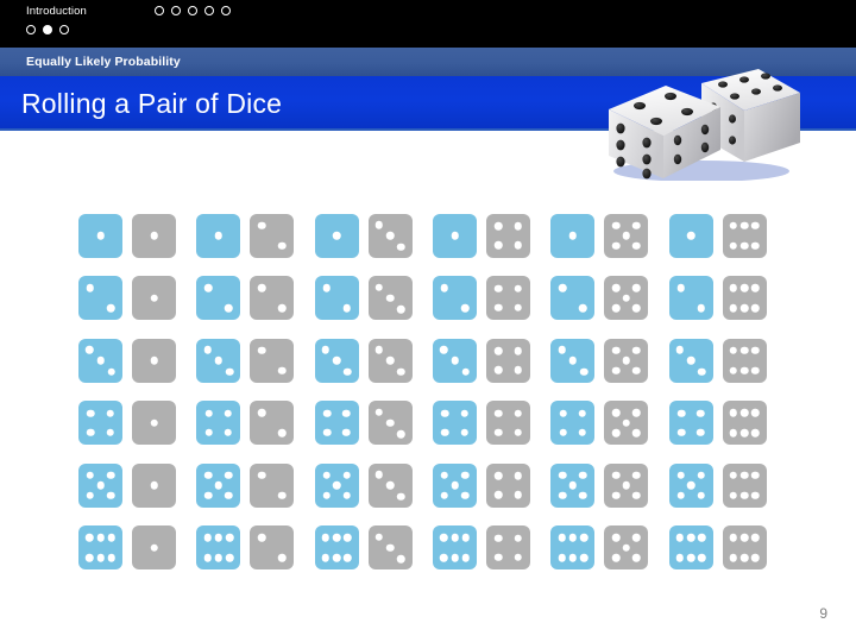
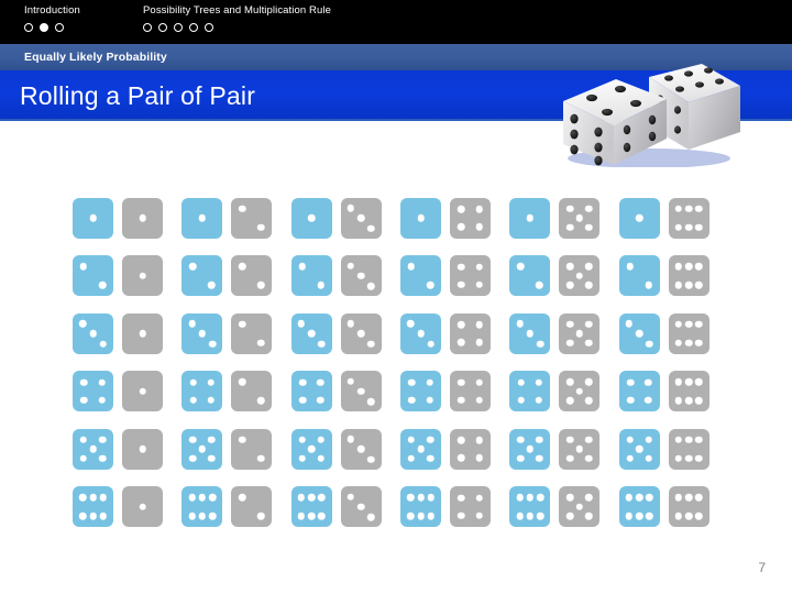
  Introduction
+ Possibility Trees and Multiplication Rule
  Equally Likely Probability
- Rolling a Pair of Dice
+ Rolling a Pair of Pair
- 9
+ 7
